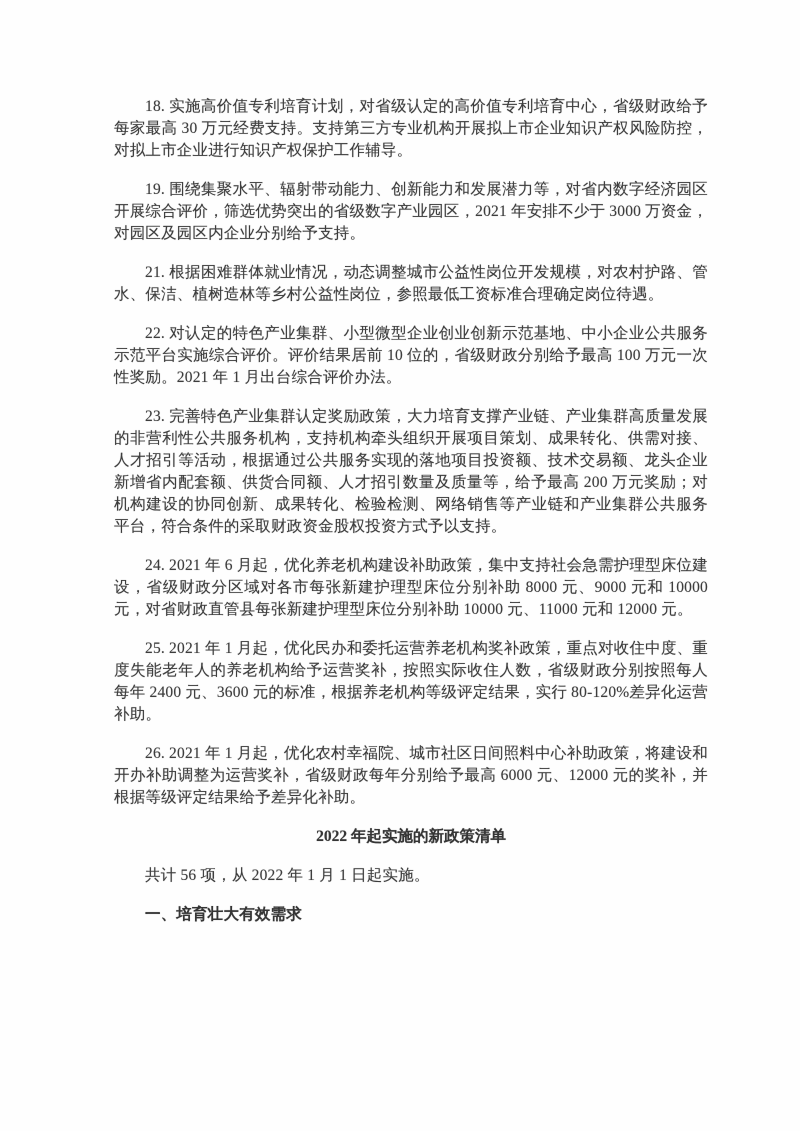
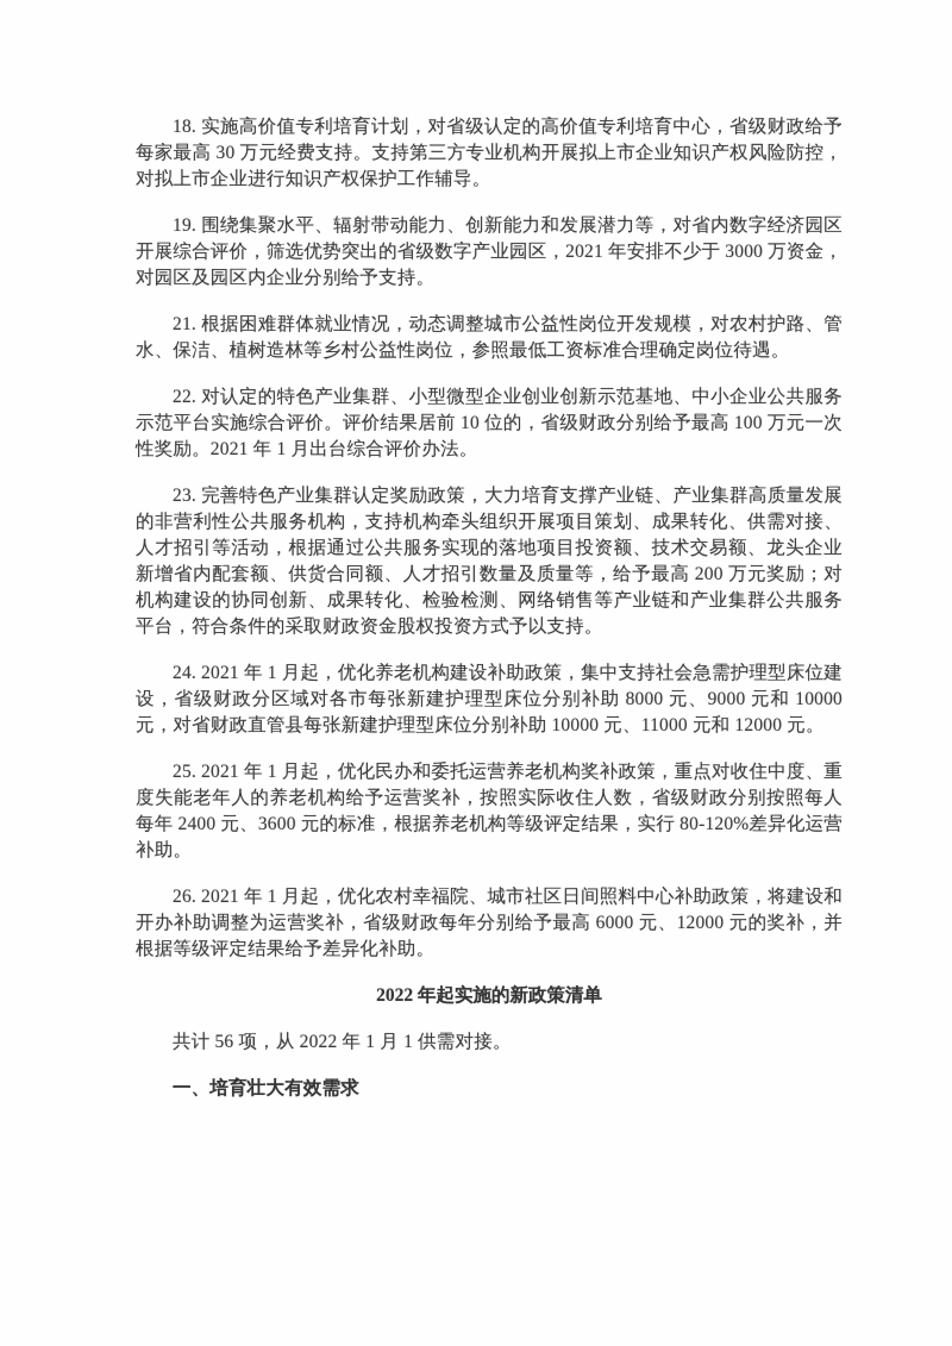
  18. 实施高价值专利培育计划，对省级认定的高价值专利培育中心，省级财政给予每家最高 30 万元经费支持。支持第三方专业机构开展拟上市企业知识产权风险防控，对拟上市企业进行知识产权保护工作辅导。
  19. 围绕集聚水平、辐射带动能力、创新能力和发展潜力等，对省内数字经济园区开展综合评价，筛选优势突出的省级数字产业园区，2021 年安排不少于 3000 万资金，对园区及园区内企业分别给予支持。
  21. 根据困难群体就业情况，动态调整城市公益性岗位开发规模，对农村护路、管水、保洁、植树造林等乡村公益性岗位，参照最低工资标准合理确定岗位待遇。
  22. 对认定的特色产业集群、小型微型企业创业创新示范基地、中小企业公共服务示范平台实施综合评价。评价结果居前 10 位的，省级财政分别给予最高 100 万元一次性奖励。2021 年 1 月出台综合评价办法。
  23. 完善特色产业集群认定奖励政策，大力培育支撑产业链、产业集群高质量发展的非营利性公共服务机构，支持机构牵头组织开展项目策划、成果转化、供需对接、人才招引等活动，根据通过公共服务实现的落地项目投资额、技术交易额、龙头企业新增省内配套额、供货合同额、人才招引数量及质量等，给予最高 200 万元奖励；对机构建设的协同创新、成果转化、检验检测、网络销售等产业链和产业集群公共服务平台，符合条件的采取财政资金股权投资方式予以支持。
- 24. 2021 年 6 月起，优化养老机构建设补助政策，集中支持社会急需护理型床位建设，省级财政分区域对各市每张新建护理型床位分别补助 8000 元、9000 元和 10000 元，对省财政直管县每张新建护理型床位分别补助 10000 元、11000 元和 12000 元。
+ 24. 2021 年 1 月起，优化养老机构建设补助政策，集中支持社会急需护理型床位建设，省级财政分区域对各市每张新建护理型床位分别补助 8000 元、9000 元和 10000 元，对省财政直管县每张新建护理型床位分别补助 10000 元、11000 元和 12000 元。
  25. 2021 年 1 月起，优化民办和委托运营养老机构奖补政策，重点对收住中度、重度失能老年人的养老机构给予运营奖补，按照实际收住人数，省级财政分别按照每人每年 2400 元、3600 元的标准，根据养老机构等级评定结果，实行 80-120%差异化运营补助。
  26. 2021 年 1 月起，优化农村幸福院、城市社区日间照料中心补助政策，将建设和开办补助调整为运营奖补，省级财政每年分别给予最高 6000 元、12000 元的奖补，并根据等级评定结果给予差异化补助。
  2022 年起实施的新政策清单
- 共计 56 项，从 2022 年 1 月 1 日起实施。
+ 共计 56 项，从 2022 年 1 月 1 供需对接。
  一、培育壮大有效需求
